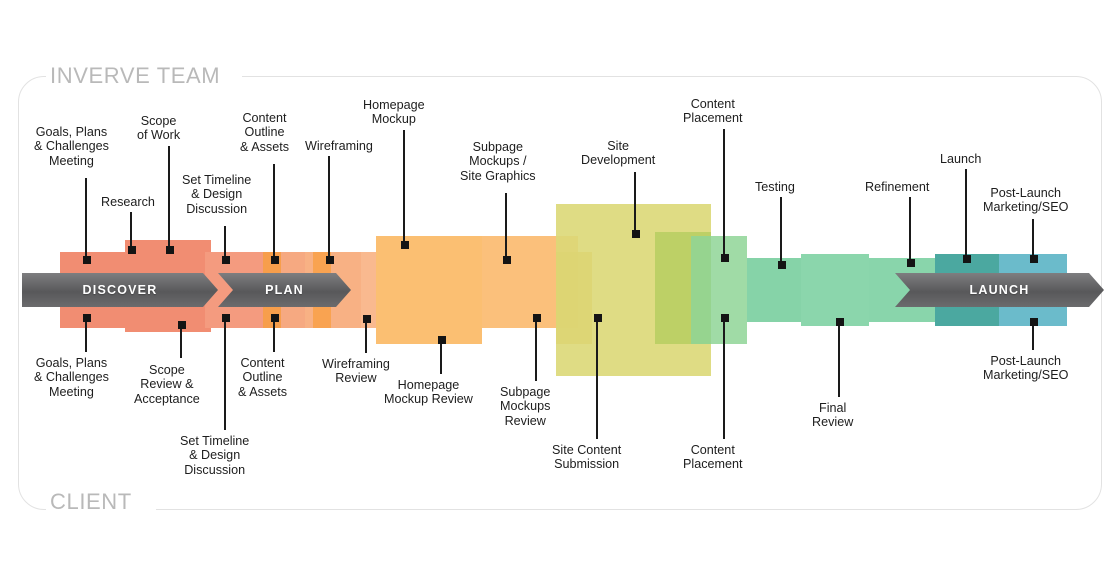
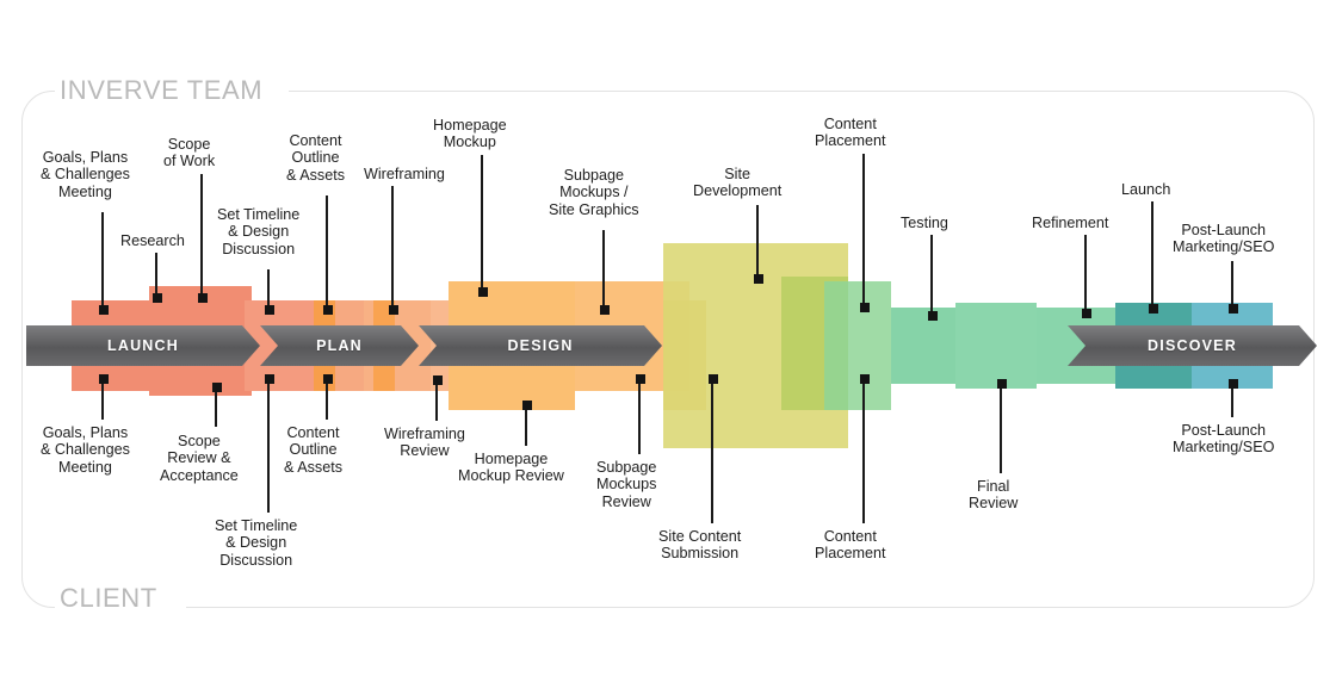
  INVERVE TEAM
  CLIENT
- DISCOVER
+ LAUNCH
  PLAN
+ DESIGN
- LAUNCH
+ DISCOVER
  Goals, Plans
  & Challenges
  Meeting
  Research
  Scope
  of Work
  Set Timeline
  & Design
  Discussion
  Content
  Outline
  & Assets
  Wireframing
  Homepage
  Mockup
  Subpage
  Mockups /
  Site Graphics
  Site
  Development
  Content
  Placement
  Testing
  Refinement
  Launch
  Post-Launch
  Marketing/SEO
  Goals, Plans
  & Challenges
  Meeting
  Scope
  Review &
  Acceptance
  Set Timeline
  & Design
  Discussion
  Content
  Outline
  & Assets
  Wireframing
  Review
  Homepage
  Mockup Review
  Subpage
  Mockups
  Review
  Site Content
  Submission
  Content
  Placement
  Final
  Review
  Post-Launch
  Marketing/SEO
